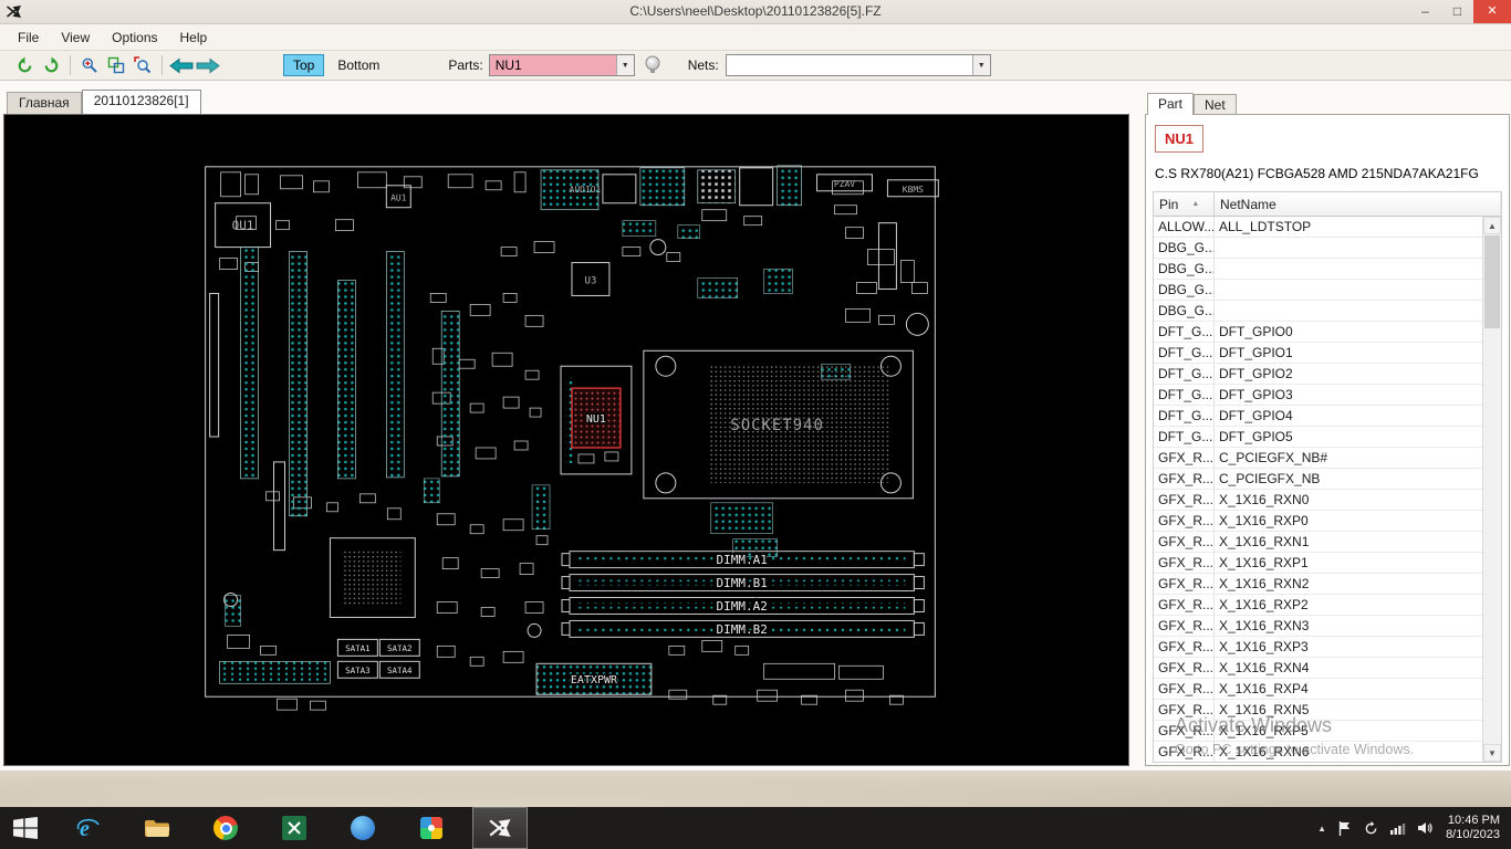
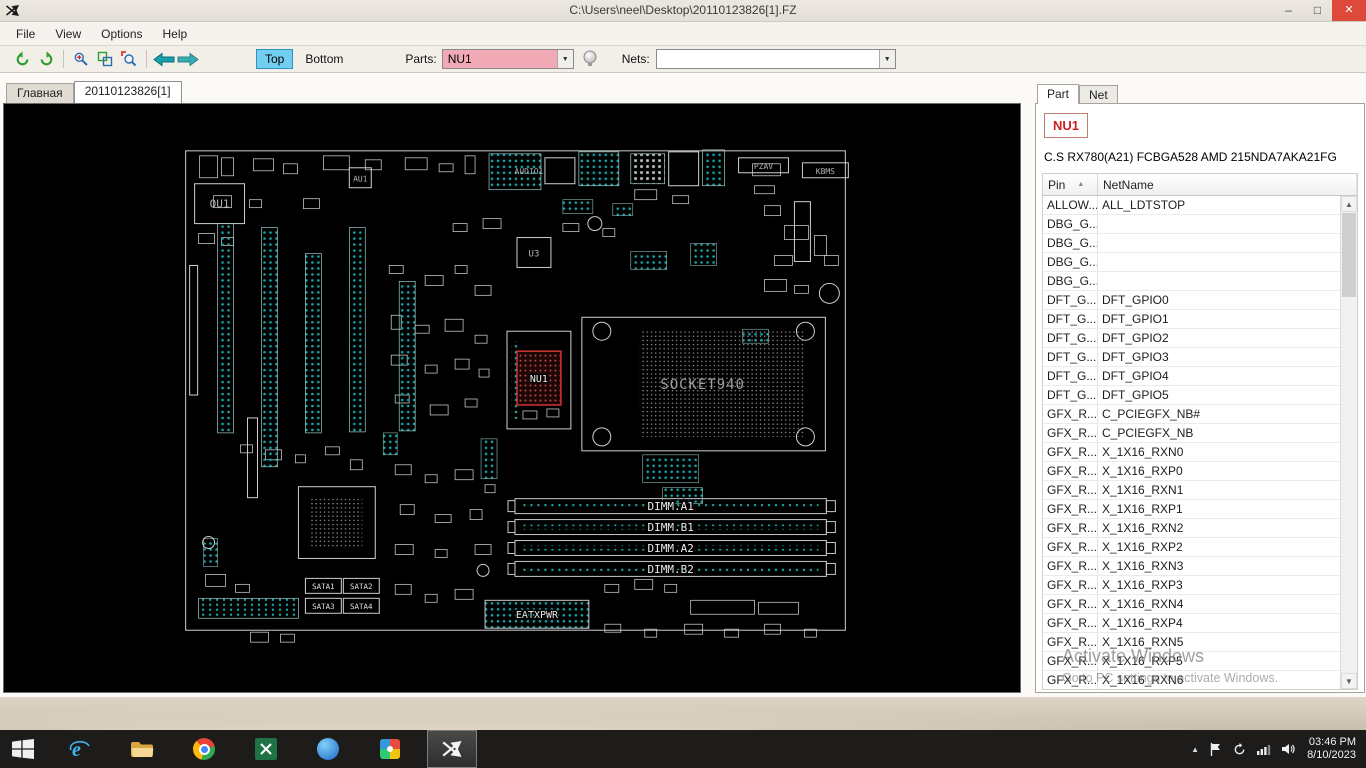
- C:\Users\neel\Desktop\20110123826[5].FZ
+ C:\Users\neel\Desktop\20110123826[1].FZ
  –
  □
  ✕
  File
  View
  Options
  Help
  Top
  Bottom
  Parts:
  NU1
  Nets:
  Главная
  20110123826[1]
  SOCKET940
  NU1
  DIMM.A1
  DIMM.B1
  DIMM.A2
  DIMM.B2
  EATXPWR
  OU1
  AU1
  U3
  AUDIO1
  PZAV
  KBMS
  SATA1
  SATA2
  SATA3
  SATA4
  Part
  Net
  NU1
  C.S RX780(A21) FCBGA528 AMD 215NDA7AKA21FG
  Pin
  NetName
  ALLOW...
  ALL_LDTSTOP
  DBG_G...
  DBG_G...
  DBG_G...
  DBG_G...
  DFT_G...
  DFT_GPIO0
  DFT_G...
  DFT_GPIO1
  DFT_G...
  DFT_GPIO2
  DFT_G...
  DFT_GPIO3
  DFT_G...
  DFT_GPIO4
  DFT_G...
  DFT_GPIO5
  GFX_R...
  C_PCIEGFX_NB#
  GFX_R...
  C_PCIEGFX_NB
  GFX_R...
  X_1X16_RXN0
  GFX_R...
  X_1X16_RXP0
  GFX_R...
  X_1X16_RXN1
  GFX_R...
  X_1X16_RXP1
  GFX_R...
  X_1X16_RXN2
  GFX_R...
  X_1X16_RXP2
  GFX_R...
  X_1X16_RXN3
  GFX_R...
  X_1X16_RXP3
  GFX_R...
  X_1X16_RXN4
  GFX_R...
  X_1X16_RXP4
  GFX_R...
  X_1X16_RXN5
  GFX_R...
  X_1X16_RXP5
  GFX_R...
  X_1X16_RXN6
  ▲
  ▼
  Activate Windows
  Go to PC settings to activate Windows.
  e
  ▲
- 10:46 PM
+ 03:46 PM
  8/10/2023
